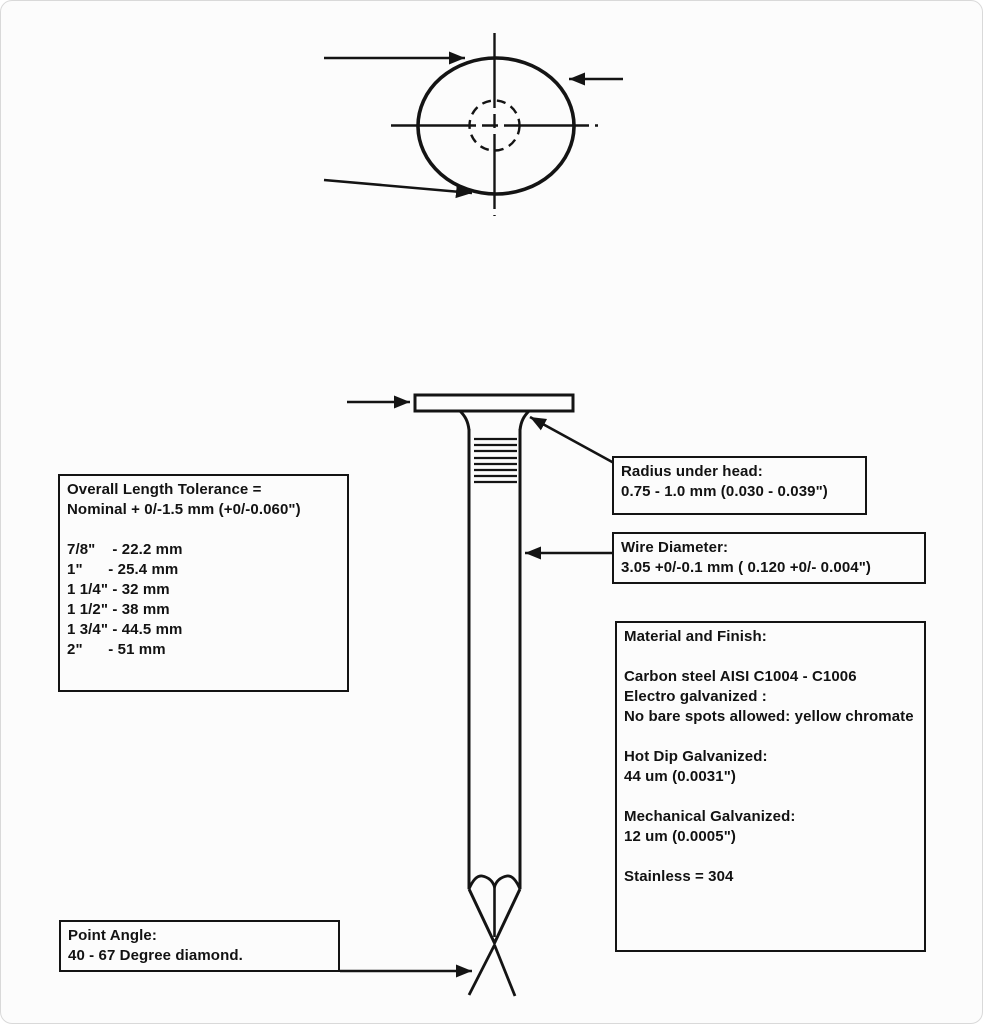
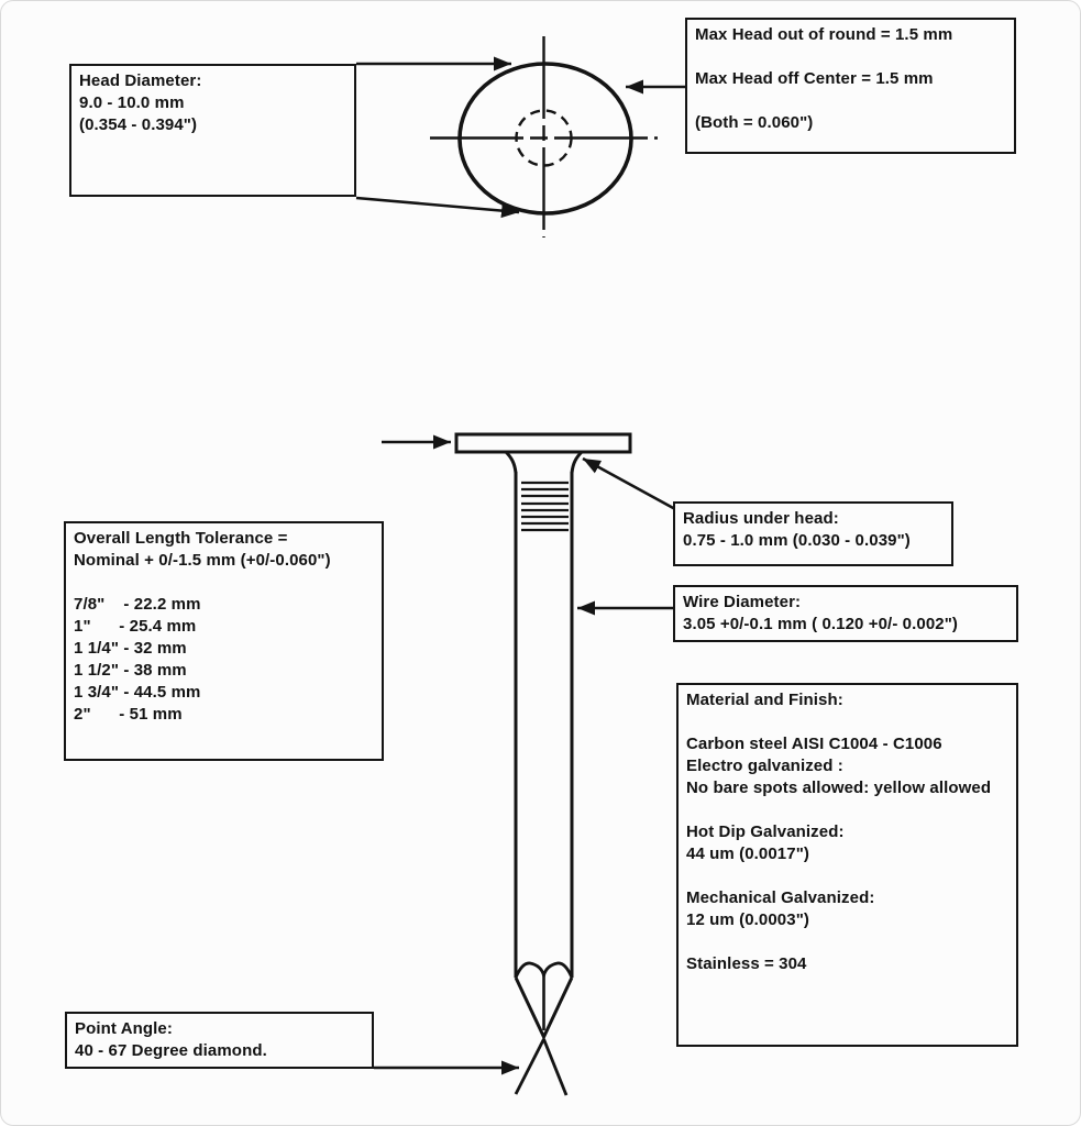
+ Head Diameter:
+ 9.0 - 10.0 mm
+ (0.354 - 0.394")
+ Max Head out of round = 1.5 mm
+ Max Head off Center = 1.5 mm
+ (Both = 0.060")
  Overall Length Tolerance =
  Nominal + 0/-1.5 mm (+0/-0.060")
  7/8" - 22.2 mm
  1" - 25.4 mm
  1 1/4" - 32 mm
  1 1/2" - 38 mm
  1 3/4" - 44.5 mm
  2" - 51 mm
  Radius under head:
  0.75 - 1.0 mm (0.030 - 0.039")
  Wire Diameter:
- 3.05 +0/-0.1 mm ( 0.120 +0/- 0.004")
+ 3.05 +0/-0.1 mm ( 0.120 +0/- 0.002")
  Material and Finish:
  Carbon steel AISI C1004 - C1006
  Electro galvanized :
- No bare spots allowed: yellow chromate
+ No bare spots allowed: yellow allowed
  Hot Dip Galvanized:
- 44 um (0.0031")
+ 44 um (0.0017")
  Mechanical Galvanized:
- 12 um (0.0005")
+ 12 um (0.0003")
  Stainless = 304
  Point Angle:
  40 - 67 Degree diamond.
